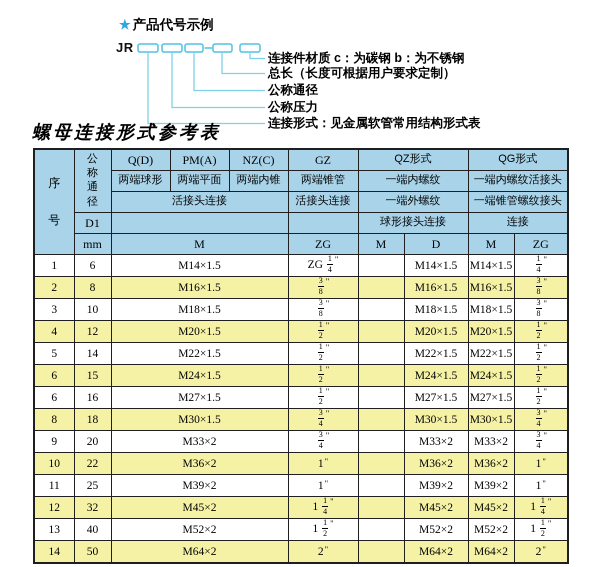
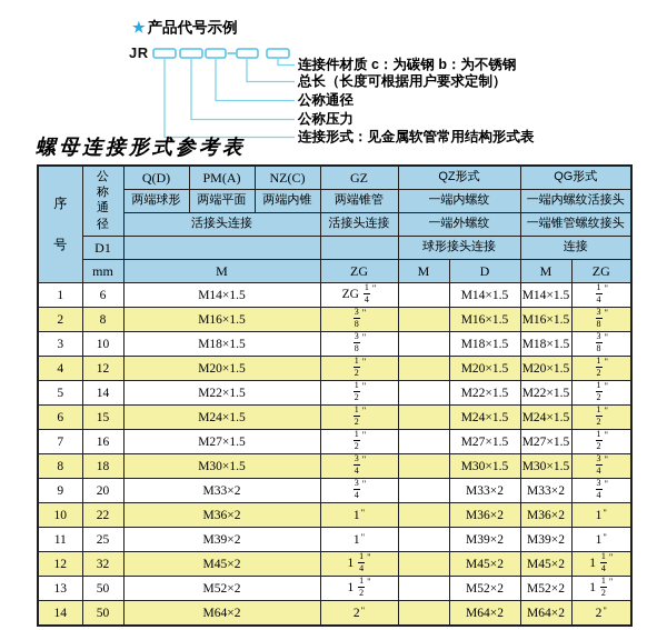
  ★ 产品代号示例
  JR
  连接件材质 c：为碳钢 b：为不锈钢
  总长（长度可根据用户要求定制）
  公称通径
  公称压力
  连接形式：见金属软管常用结构形式表
  螺母连接形式参考表
  序号	公称通径	Q(D)	PM(A)	NZ(C)	GZ	QZ形式	QG形式
  两端球形	两端平面	两端内锥	两端锥管	一端内螺纹	一端内螺纹活接头
  活接头连接	活接头连接	一端外螺纹	一端锥管螺纹接头
  D1			球形接头连接	连接
  mm	M	ZG	M	D	M	ZG
  1	6	M14×1.5	ZG 14"		M14×1.5	M14×1.5	14"
  2	8	M16×1.5	38"		M16×1.5	M16×1.5	38"
  3	10	M18×1.5	38"		M18×1.5	M18×1.5	38"
  4	12	M20×1.5	12"		M20×1.5	M20×1.5	12"
  5	14	M22×1.5	12"		M22×1.5	M22×1.5	12"
  6	15	M24×1.5	12"		M24×1.5	M24×1.5	12"
- 6	16	M27×1.5	12"		M27×1.5	M27×1.5	12"
+ 7	16	M27×1.5	12"		M27×1.5	M27×1.5	12"
  8	18	M30×1.5	34"		M30×1.5	M30×1.5	34"
  9	20	M33×2	34"		M33×2	M33×2	34"
  10	22	M36×2	1"		M36×2	M36×2	1"
  11	25	M39×2	1"		M39×2	M39×2	1"
  12	32	M45×2	1 14"		M45×2	M45×2	1 14"
- 13	40	M52×2	1 12"		M52×2	M52×2	1 12"
+ 13	50	M52×2	1 12"		M52×2	M52×2	1 12"
  14	50	M64×2	2"		M64×2	M64×2	2"
